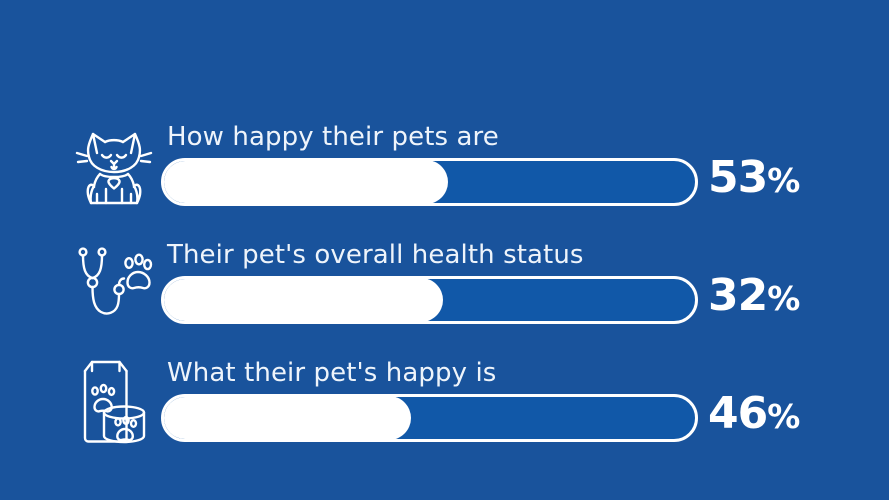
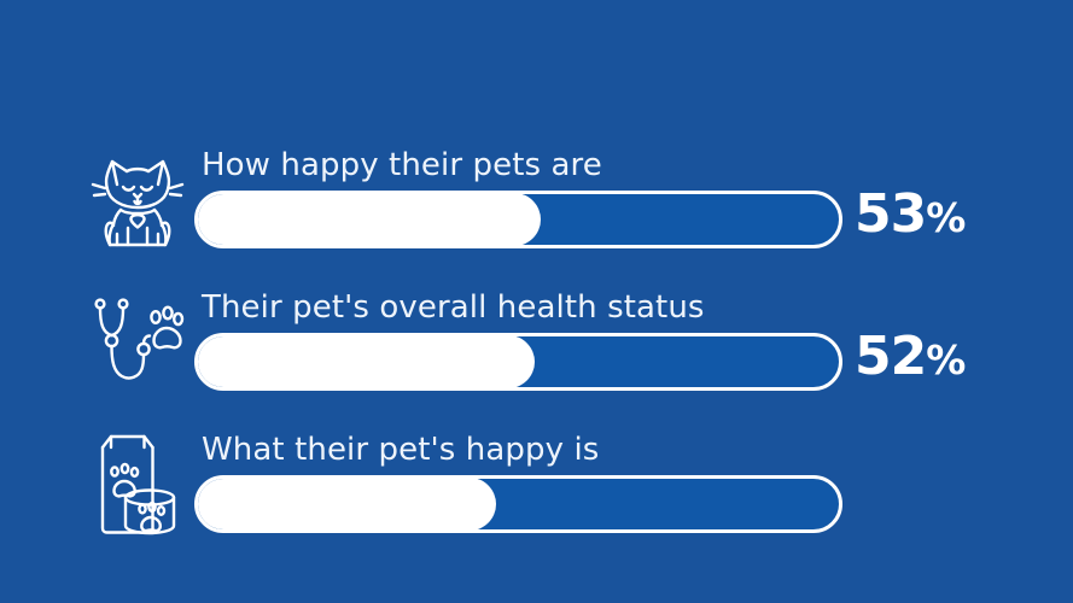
  How happy their pets are
  53%
  Their pet's overall health status
- 32%
+ 52%
  What their pet's happy is
- 46%
